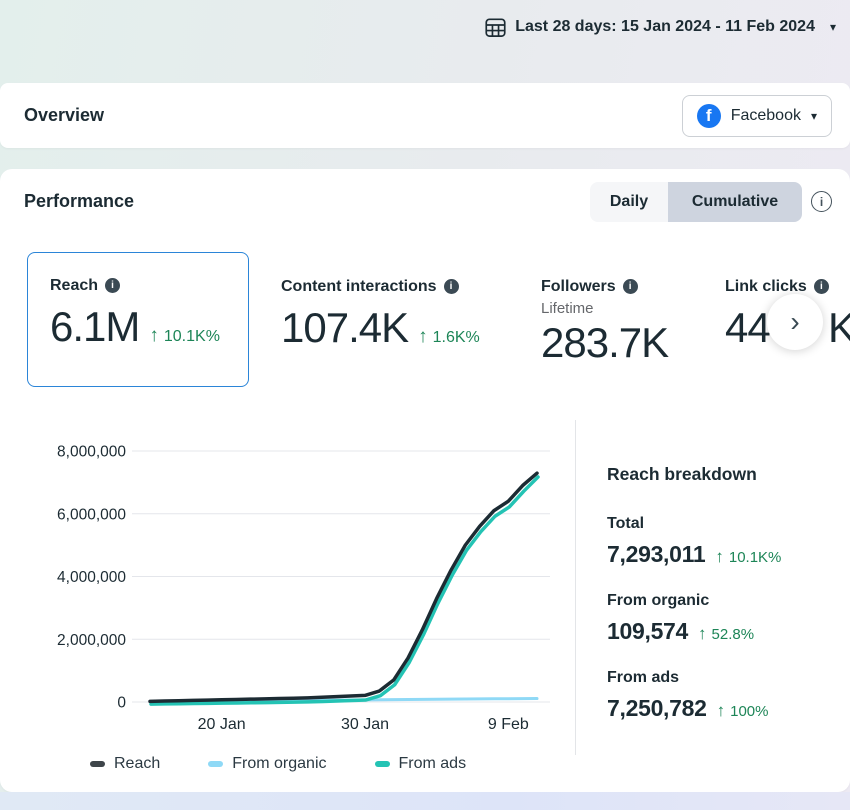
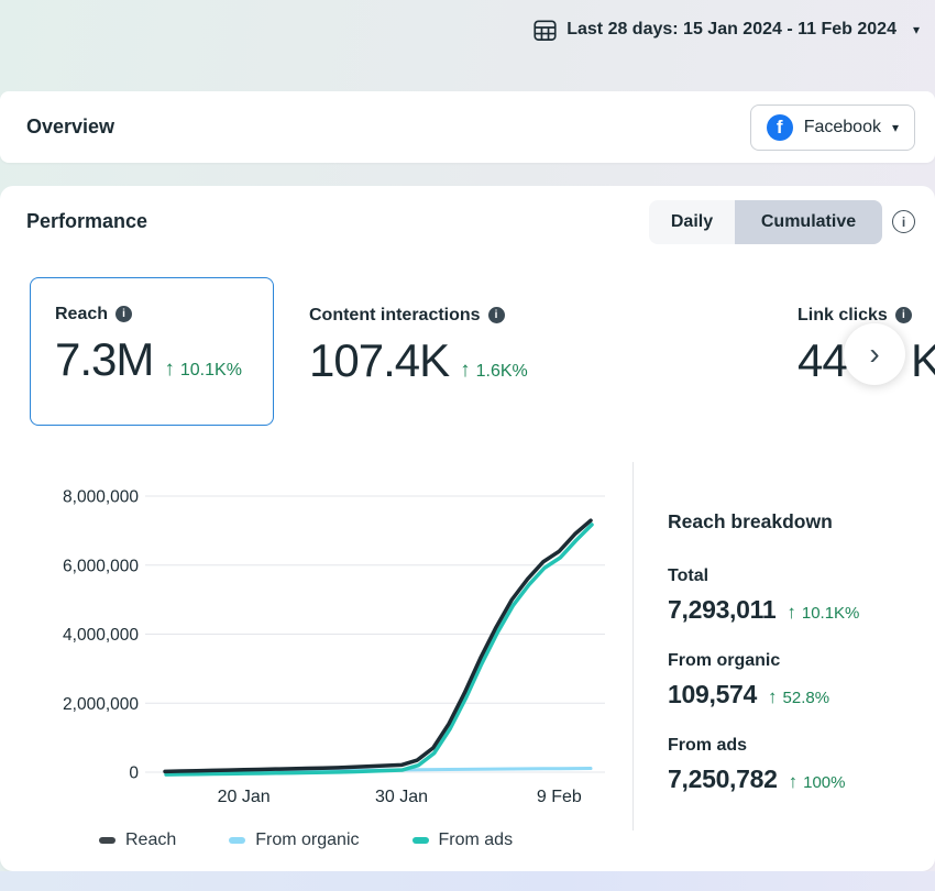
  Last 28 days: 15 Jan 2024 - 11 Feb 2024
  ▾
  Overview
  f
  Facebook
  ▾
  Performance
  Daily
  Cumulative
  i
  Reach i
- 6.1M
+ 7.3M
  ↑
  10.1K%
  Content interactions i
  107.4K
  ↑
  1.6K%
- Followers i
- Lifetime
- 283.7K
  Link clicks i
  44
  K
  ›
  0
  2,000,000
  4,000,000
  6,000,000
  8,000,000
  20 Jan
  30 Jan
  9 Feb
  Reach
  From organic
  From ads
  Reach breakdown
  Total
  7,293,011
  ↑
  10.1K%
  From organic
  109,574
  ↑
  52.8%
  From ads
  7,250,782
  ↑
  100%
